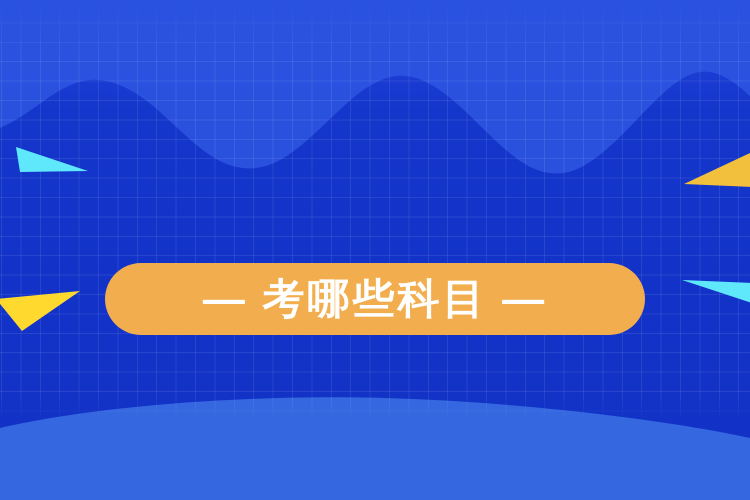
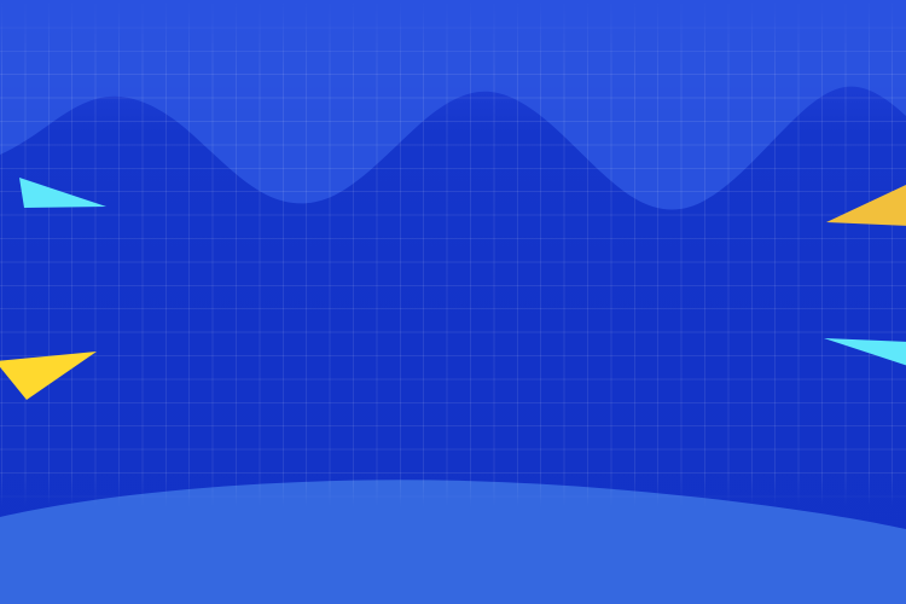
- — 考哪些科目 —
